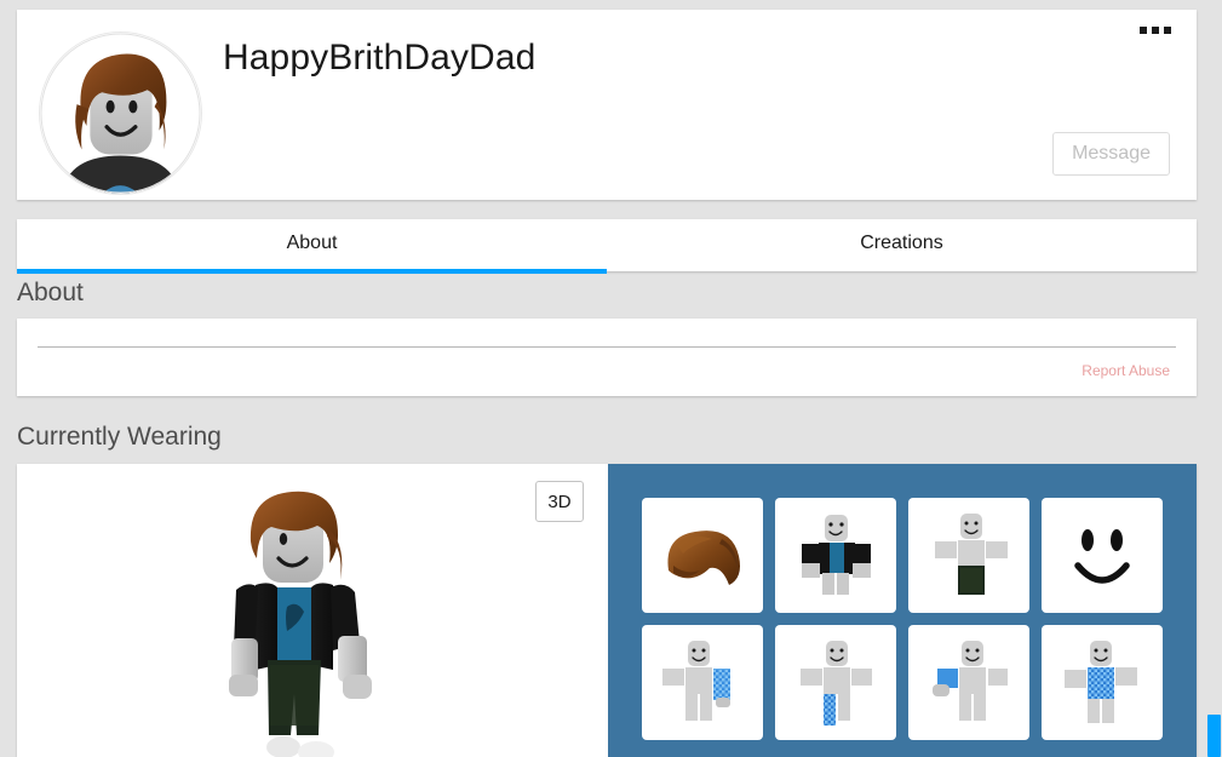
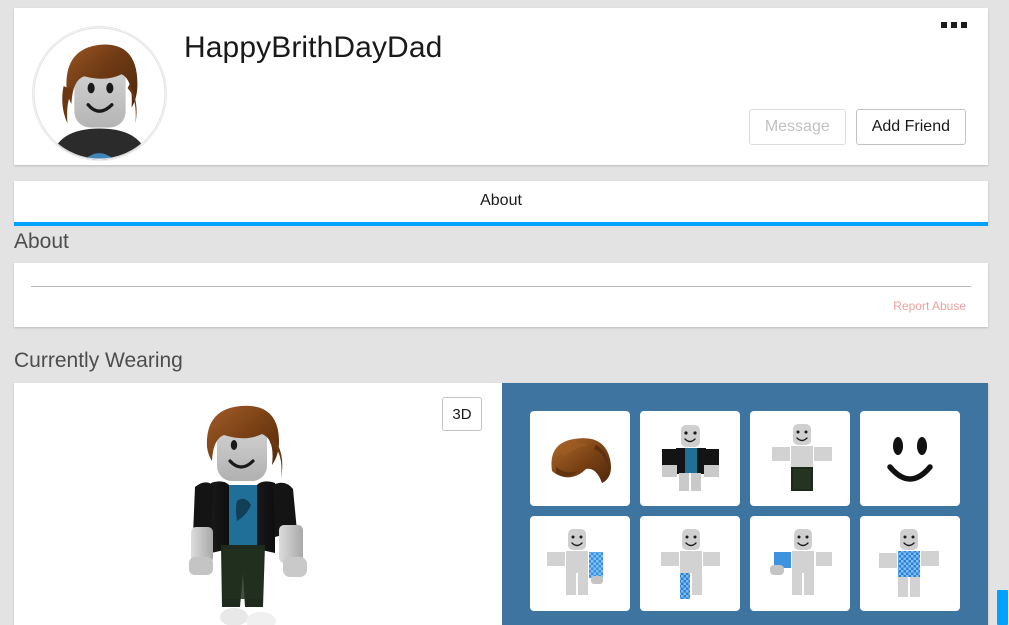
  HappyBrithDayDad
  Message
+ Add Friend
  About
- Creations
  About
  Report Abuse
  Currently Wearing
  3D
